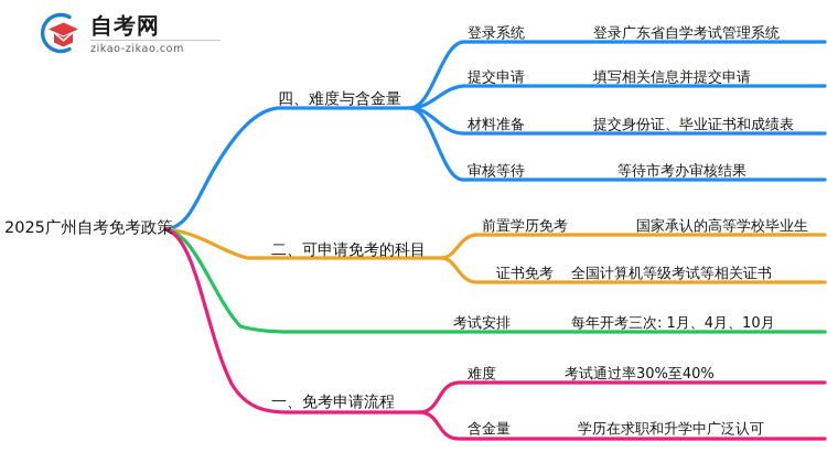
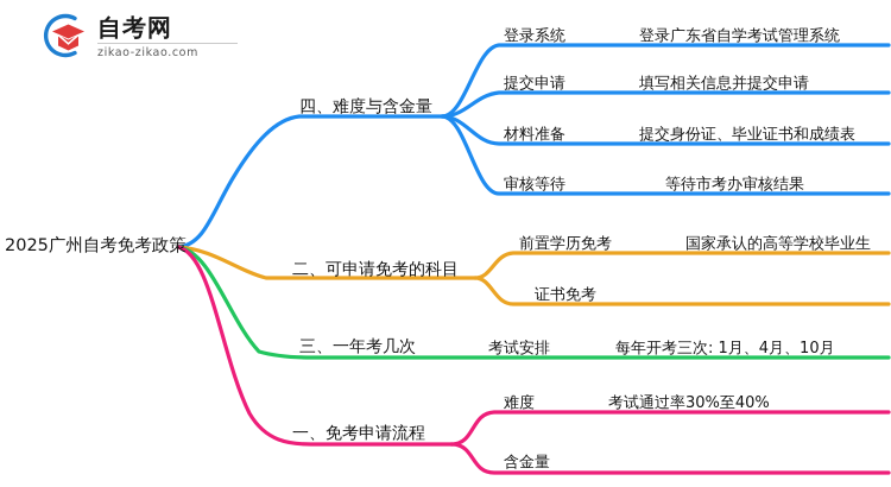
  自考网
  zikao-zikao.com
  2025广州自考免考政策
  四、难度与含金量
  二、可申请免考的科目
+ 三、一年考几次
  一、免考申请流程
  登录系统
  登录广东省自学考试管理系统
  提交申请
  填写相关信息并提交申请
  材料准备
  提交身份证、毕业证书和成绩表
  审核等待
  等待市考办审核结果
  前置学历免考
  国家承认的高等学校毕业生
  证书免考
- 全国计算机等级考试等相关证书
  考试安排
  每年开考三次: 1月、4月、10月
  难度
  考试通过率30%至40%
  含金量
- 学历在求职和升学中广泛认可
